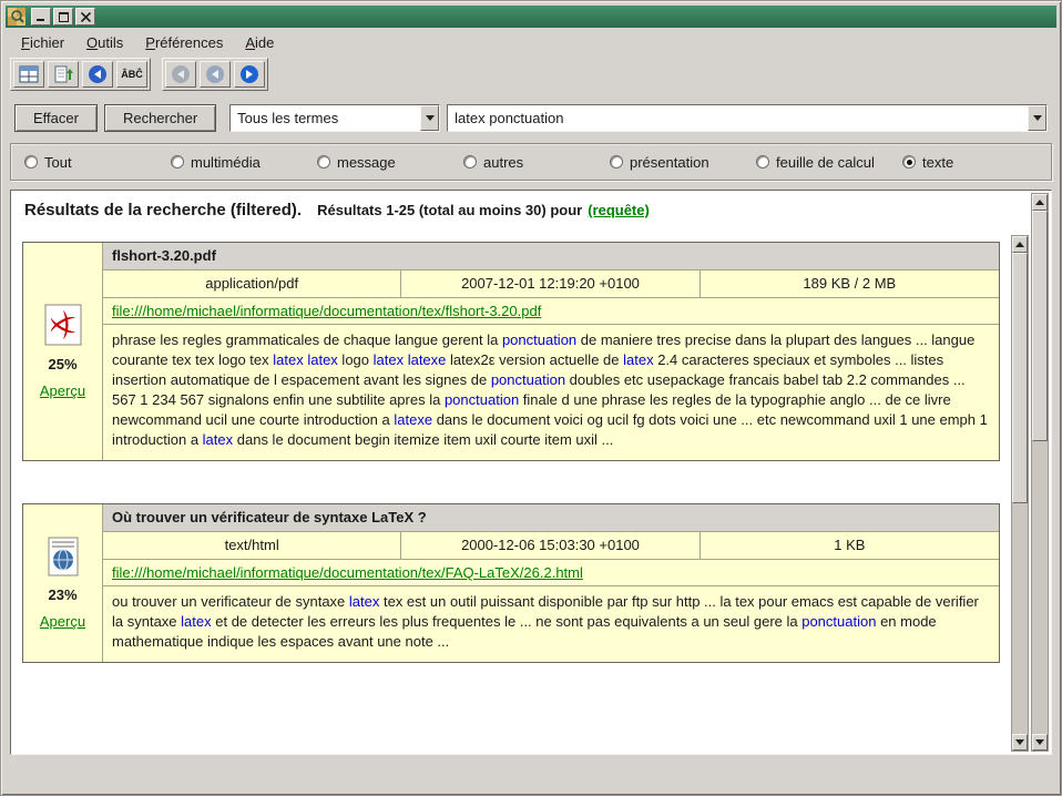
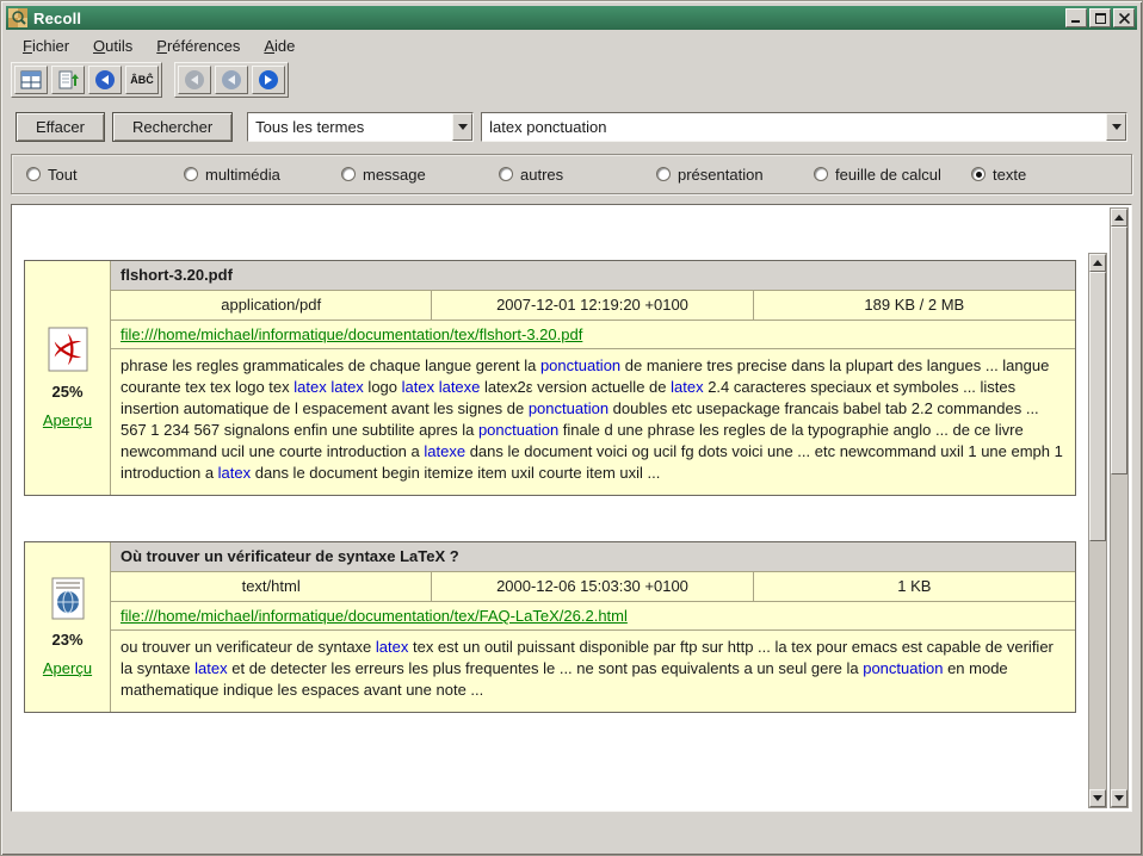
+ Recoll
  Fichier
  Outils
  Préférences
  Aide
  ÂBĈ
  Effacer
  Rechercher
  Tous les termes
  latex ponctuation
  Tout
  multimédia
  message
  autres
  présentation
  feuille de calcul
  texte
- Résultats de la recherche (filtered). Résultats 1-25 (total au moins 30) pour (requête)
  25%
  Aperçu
  flshort-3.20.pdf
  application/pdf
  2007-12-01 12:19:20 +0100
  189 KB / 2 MB
  file:///home/michael/informatique/documentation/tex/flshort-3.20.pdf
  phrase les regles grammaticales de chaque langue gerent la ponctuation de maniere tres precise dans la plupart des langues ... langue courante tex tex logo tex latex latex logo latex latexe latex2ε version actuelle de latex 2.4 caracteres speciaux et symboles ... listes insertion automatique de l espacement avant les signes de ponctuation doubles etc usepackage francais babel tab 2.2 commandes ... 567 1 234 567 signalons enfin une subtilite apres la ponctuation finale d une phrase les regles de la typographie anglo ... de ce livre newcommand ucil une courte introduction a latexe dans le document voici og ucil fg dots voici une ... etc newcommand uxil 1 une emph 1 introduction a latex dans le document begin itemize item uxil courte item uxil ...
  23%
  Aperçu
  Où trouver un vérificateur de syntaxe LaTeX ?
  text/html
  2000-12-06 15:03:30 +0100
  1 KB
  file:///home/michael/informatique/documentation/tex/FAQ-LaTeX/26.2.html
  ou trouver un verificateur de syntaxe latex tex est un outil puissant disponible par ftp sur http ... la tex pour emacs est capable de verifier la syntaxe latex et de detecter les erreurs les plus frequentes le ... ne sont pas equivalents a un seul gere la ponctuation en mode mathematique indique les espaces avant une note ...
